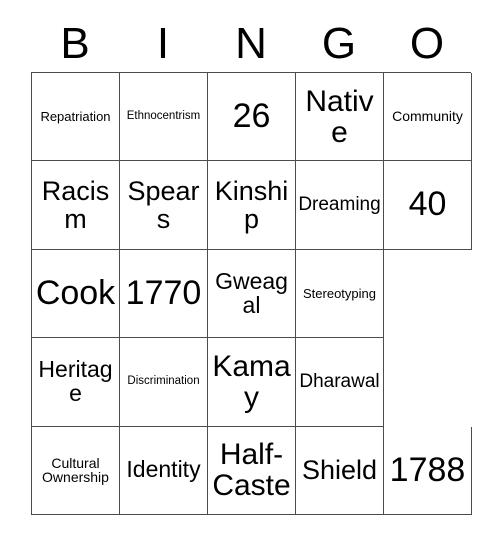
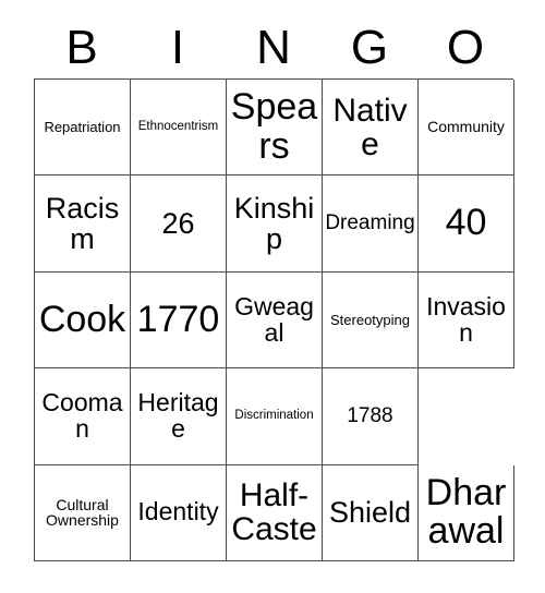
  B
  I
  N
  G
  O
  Repatriation
  Ethnocentrism
- 26
+ Spears
  Native
  Community
  Racism
- Spears
+ 26
  Kinship
  Dreaming
  40
  Cook
  1770
  Gweagal
  Stereotyping
+ Invasion
+ Cooman
  Heritage
  Discrimination
- Kamay
- Dharawal
+ 1788
  Cultural Ownership
  Identity
  Half-Caste
  Shield
- 1788
+ Dharawal
